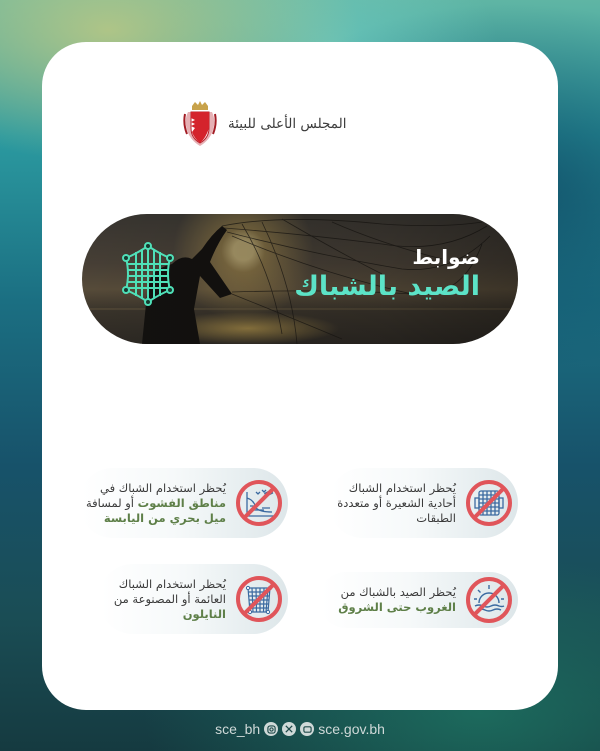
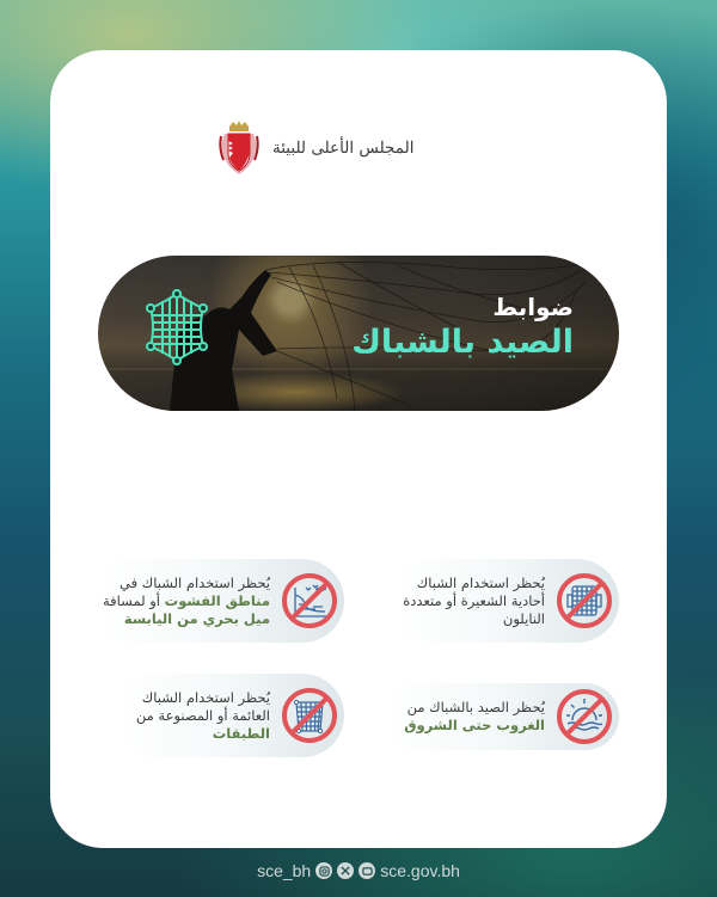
  المجلس الأعلى للبيئة
  ضوابط
  الصيد بالشباك
  يُحظر استخدام الشباك
  أحادية الشعيرة أو متعددة
- الطبقات
+ النايلون
  يُحظر استخدام الشباك في
  مناطق الفشوت أو لمسافة
  ميل بحري من اليابسة
  يُحظر الصيد بالشباك من
  الغروب حتى الشروق
  يُحظر استخدام الشباك
  العائمة أو المصنوعة من
- النايلون
+ الطبقات
  sce_bh
  sce.gov.bh
